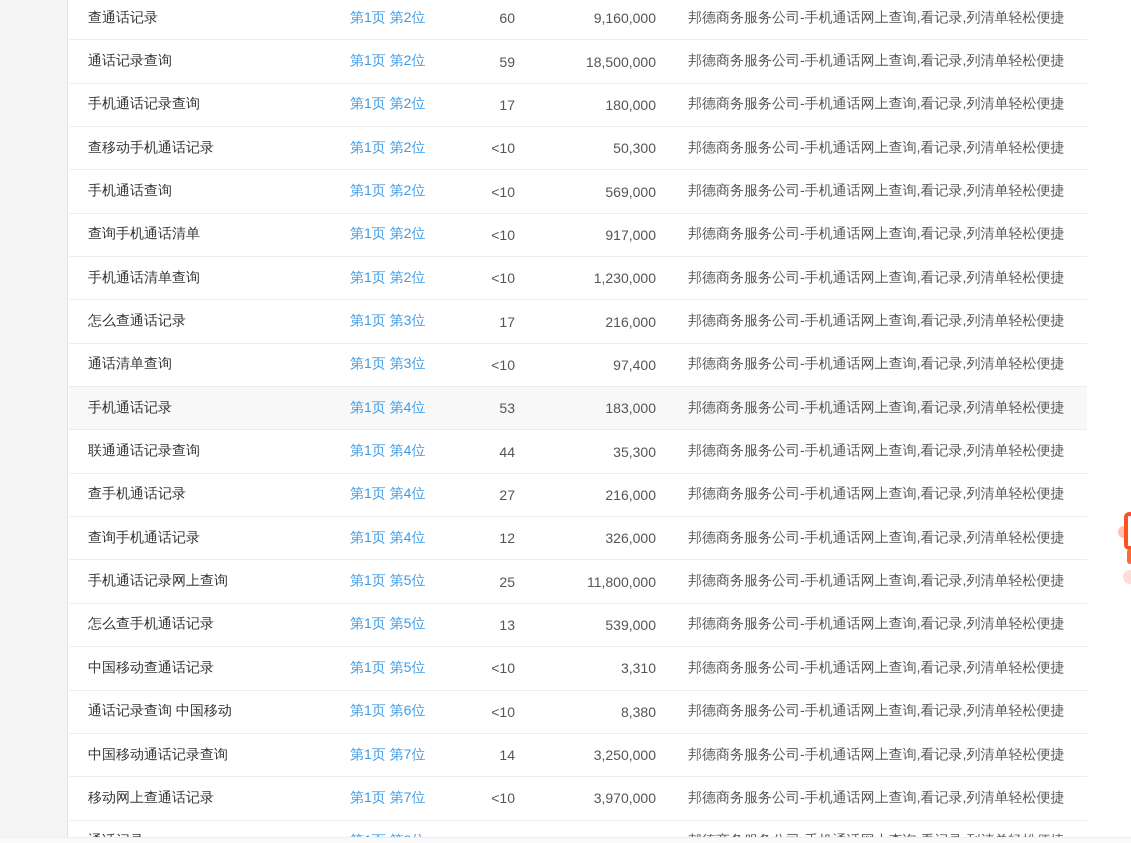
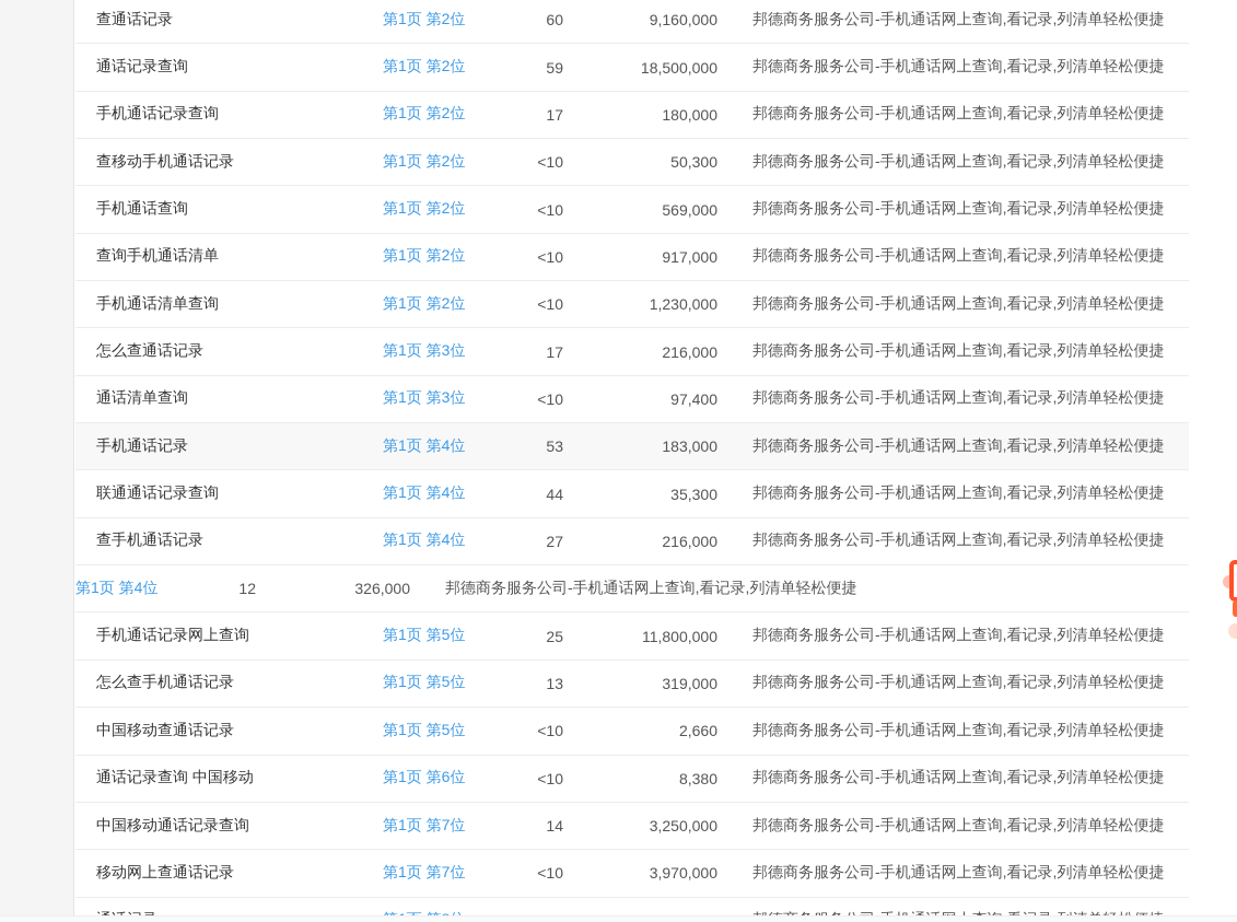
  查通话记录
  第1页 第2位
  60
  9,160,000
  邦德商务服务公司-手机通话网上查询,看记录,列清单轻松便捷
  通话记录查询
  第1页 第2位
  59
  18,500,000
  邦德商务服务公司-手机通话网上查询,看记录,列清单轻松便捷
  手机通话记录查询
  第1页 第2位
  17
  180,000
  邦德商务服务公司-手机通话网上查询,看记录,列清单轻松便捷
  查移动手机通话记录
  第1页 第2位
  <10
  50,300
  邦德商务服务公司-手机通话网上查询,看记录,列清单轻松便捷
  手机通话查询
  第1页 第2位
  <10
  569,000
  邦德商务服务公司-手机通话网上查询,看记录,列清单轻松便捷
  查询手机通话清单
  第1页 第2位
  <10
  917,000
  邦德商务服务公司-手机通话网上查询,看记录,列清单轻松便捷
  手机通话清单查询
  第1页 第2位
  <10
  1,230,000
  邦德商务服务公司-手机通话网上查询,看记录,列清单轻松便捷
  怎么查通话记录
  第1页 第3位
  17
  216,000
  邦德商务服务公司-手机通话网上查询,看记录,列清单轻松便捷
  通话清单查询
  第1页 第3位
  <10
  97,400
  邦德商务服务公司-手机通话网上查询,看记录,列清单轻松便捷
  手机通话记录
  第1页 第4位
  53
  183,000
  邦德商务服务公司-手机通话网上查询,看记录,列清单轻松便捷
  联通通话记录查询
  第1页 第4位
  44
  35,300
  邦德商务服务公司-手机通话网上查询,看记录,列清单轻松便捷
  查手机通话记录
  第1页 第4位
  27
  216,000
  邦德商务服务公司-手机通话网上查询,看记录,列清单轻松便捷
- 查询手机通话记录
  第1页 第4位
  12
  326,000
  邦德商务服务公司-手机通话网上查询,看记录,列清单轻松便捷
  手机通话记录网上查询
  第1页 第5位
  25
  11,800,000
  邦德商务服务公司-手机通话网上查询,看记录,列清单轻松便捷
  怎么查手机通话记录
  第1页 第5位
  13
- 539,000
+ 319,000
  邦德商务服务公司-手机通话网上查询,看记录,列清单轻松便捷
  中国移动查通话记录
  第1页 第5位
  <10
- 3,310
+ 2,660
  邦德商务服务公司-手机通话网上查询,看记录,列清单轻松便捷
  通话记录查询 中国移动
  第1页 第6位
  <10
  8,380
  邦德商务服务公司-手机通话网上查询,看记录,列清单轻松便捷
  中国移动通话记录查询
  第1页 第7位
  14
  3,250,000
  邦德商务服务公司-手机通话网上查询,看记录,列清单轻松便捷
  移动网上查通话记录
  第1页 第7位
  <10
  3,970,000
  邦德商务服务公司-手机通话网上查询,看记录,列清单轻松便捷
